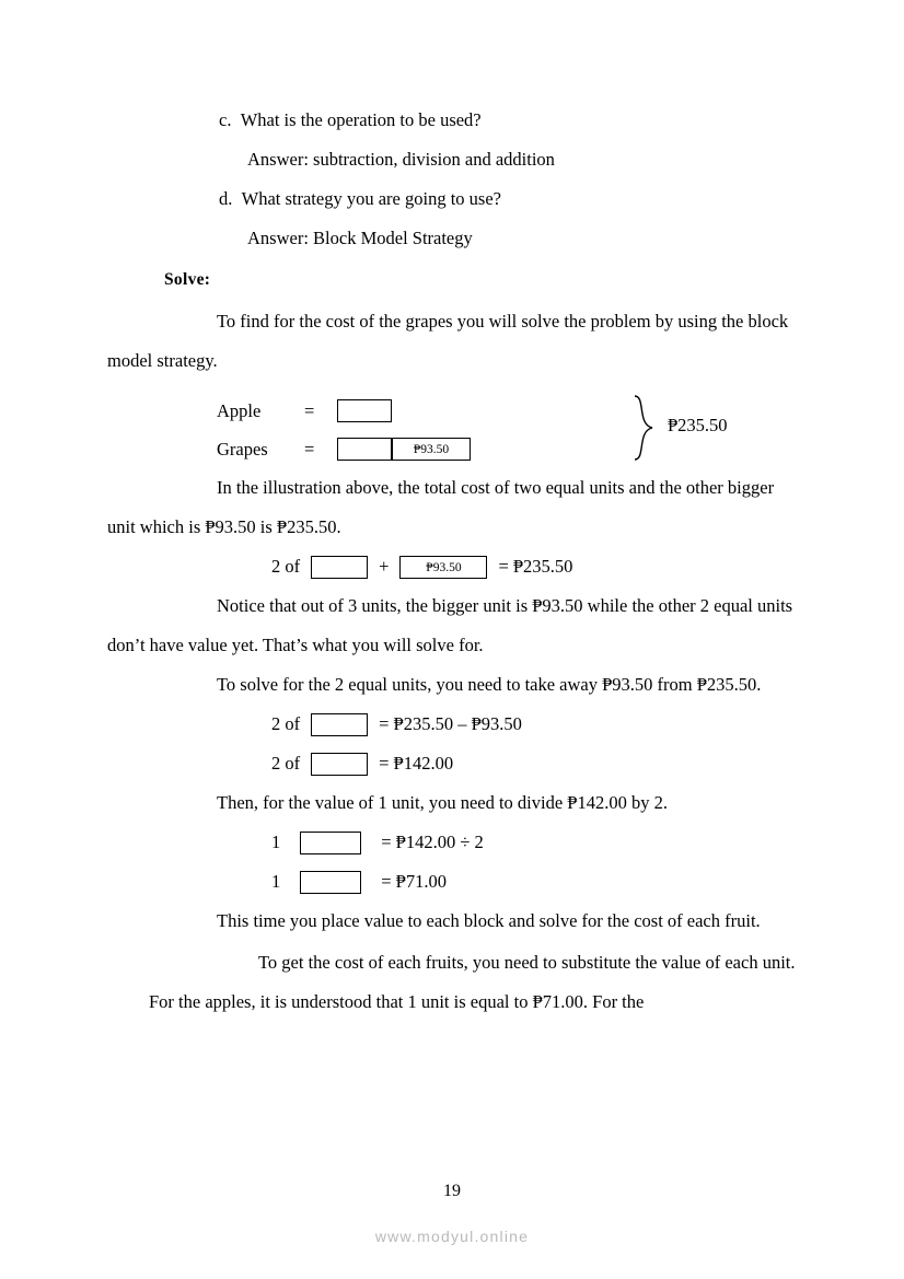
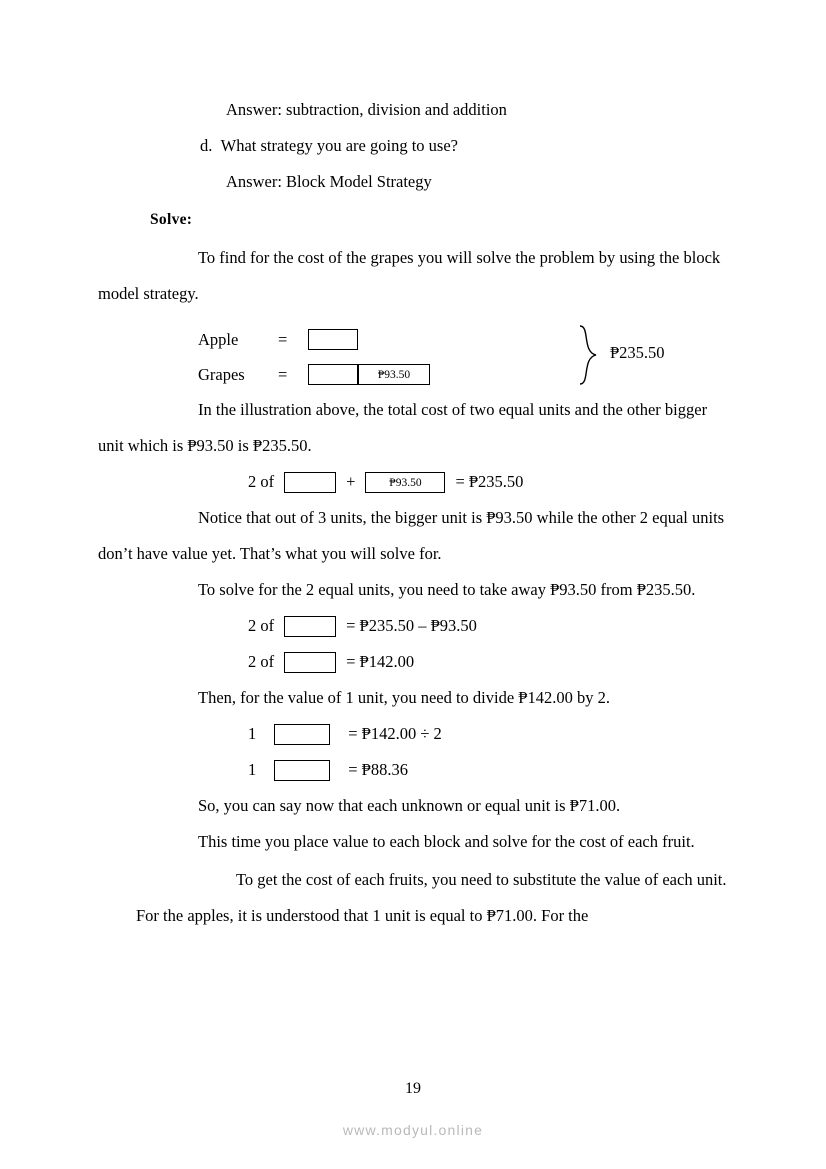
- c. What is the operation to be used?
  Answer: subtraction, division and addition
  d. What strategy you are going to use?
  Answer: Block Model Strategy
  Solve:
  To find for the cost of the grapes you will solve the problem by using the block model strategy.
  Apple
  =
  Grapes
  =
  ₱93.50
  ₱235.50
  In the illustration above, the total cost of two equal units and the other bigger unit which is ₱93.50 is ₱235.50.
  2 of
  +
  ₱93.50
  = ₱235.50
  Notice that out of 3 units, the bigger unit is ₱93.50 while the other 2 equal units don’t have value yet. That’s what you will solve for.
  To solve for the 2 equal units, you need to take away ₱93.50 from ₱235.50.
  2 of
  = ₱235.50 – ₱93.50
  2 of
  = ₱142.00
  Then, for the value of 1 unit, you need to divide ₱142.00 by 2.
  1
  = ₱142.00 ÷ 2
  1
- = ₱71.00
+ = ₱88.36
+ So, you can say now that each unknown or equal unit is ₱71.00.
  This time you place value to each block and solve for the cost of each fruit.
  To get the cost of each fruits, you need to substitute the value of each unit. For the apples, it is understood that 1 unit is equal to ₱71.00. For the
  19
  www.modyul.online
